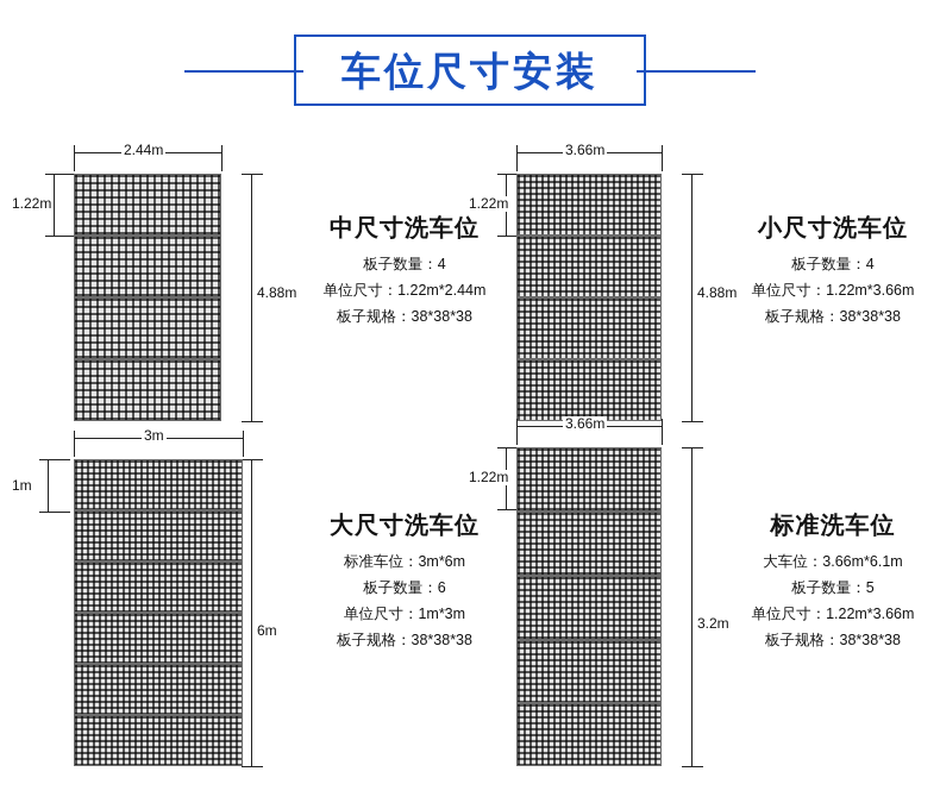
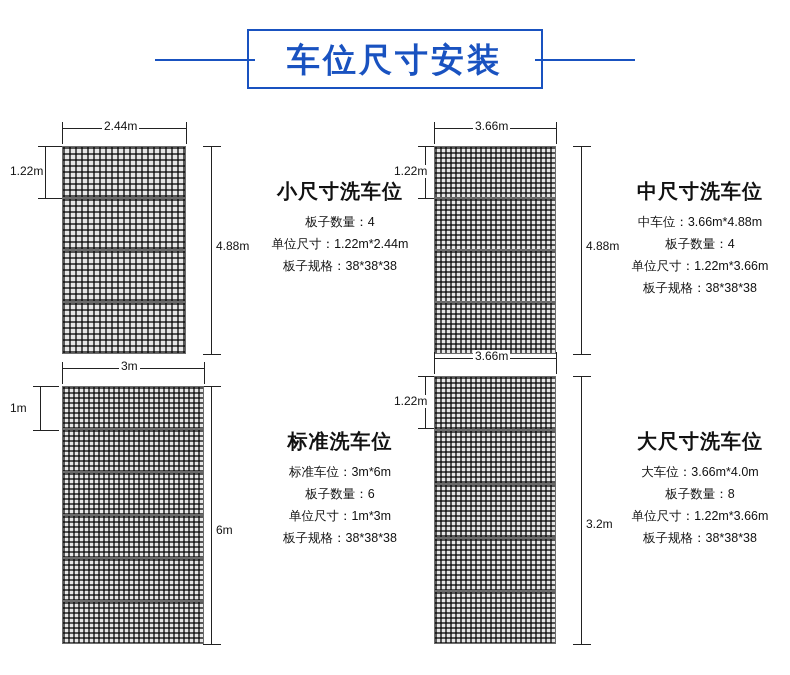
  车位尺寸安装
  2.44m
  1.22m
  4.88m
- 中尺寸洗车位
+ 小尺寸洗车位
  板子数量：4
  单位尺寸：1.22m*2.44m
  板子规格：38*38*38
  3.66m
  1.22m
  4.88m
- 小尺寸洗车位
+ 中尺寸洗车位
+ 中车位：3.66m*4.88m
  板子数量：4
  单位尺寸：1.22m*3.66m
  板子规格：38*38*38
  3m
  1m
  6m
- 大尺寸洗车位
+ 标准洗车位
  标准车位：3m*6m
  板子数量：6
  单位尺寸：1m*3m
  板子规格：38*38*38
  3.66m
  1.22m
  3.2m
- 标准洗车位
+ 大尺寸洗车位
- 大车位：3.66m*6.1m
+ 大车位：3.66m*4.0m
- 板子数量：5
+ 板子数量：8
  单位尺寸：1.22m*3.66m
  板子规格：38*38*38
